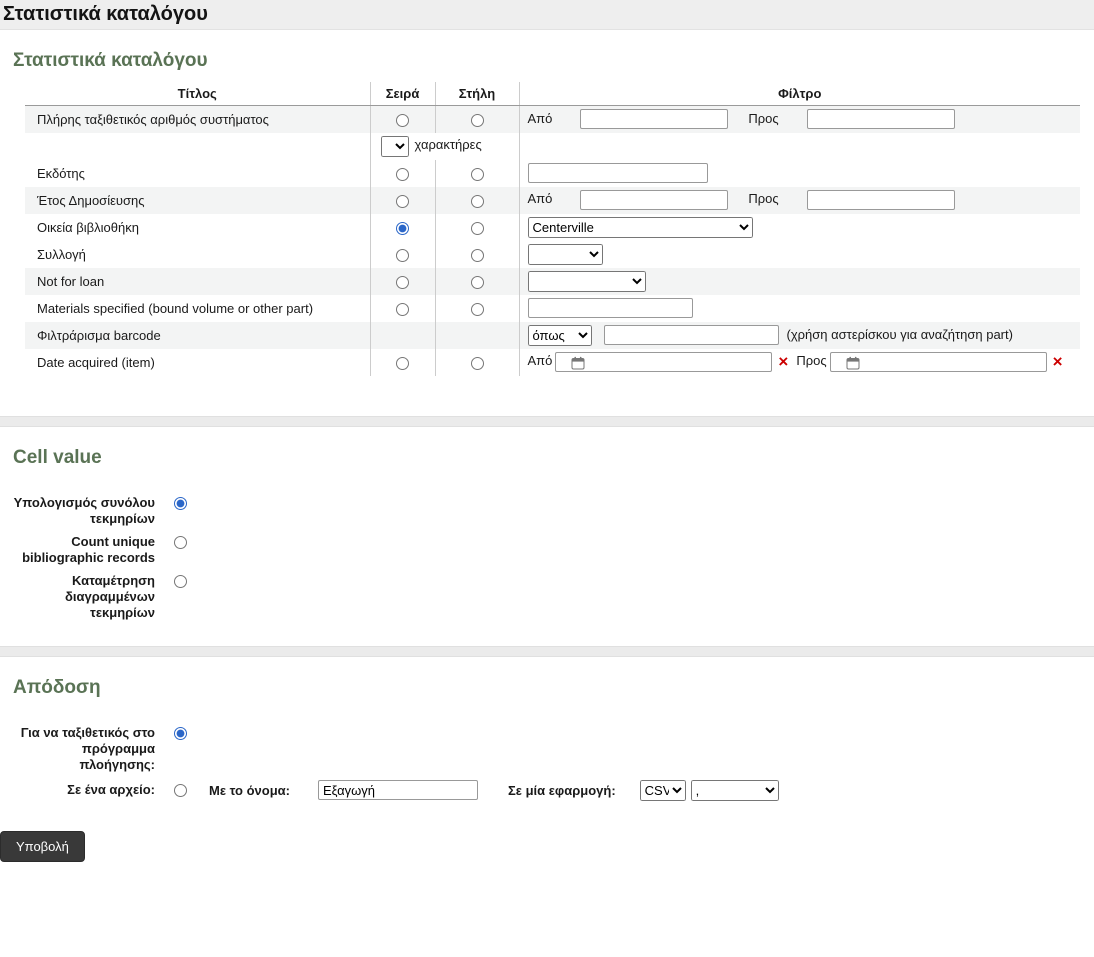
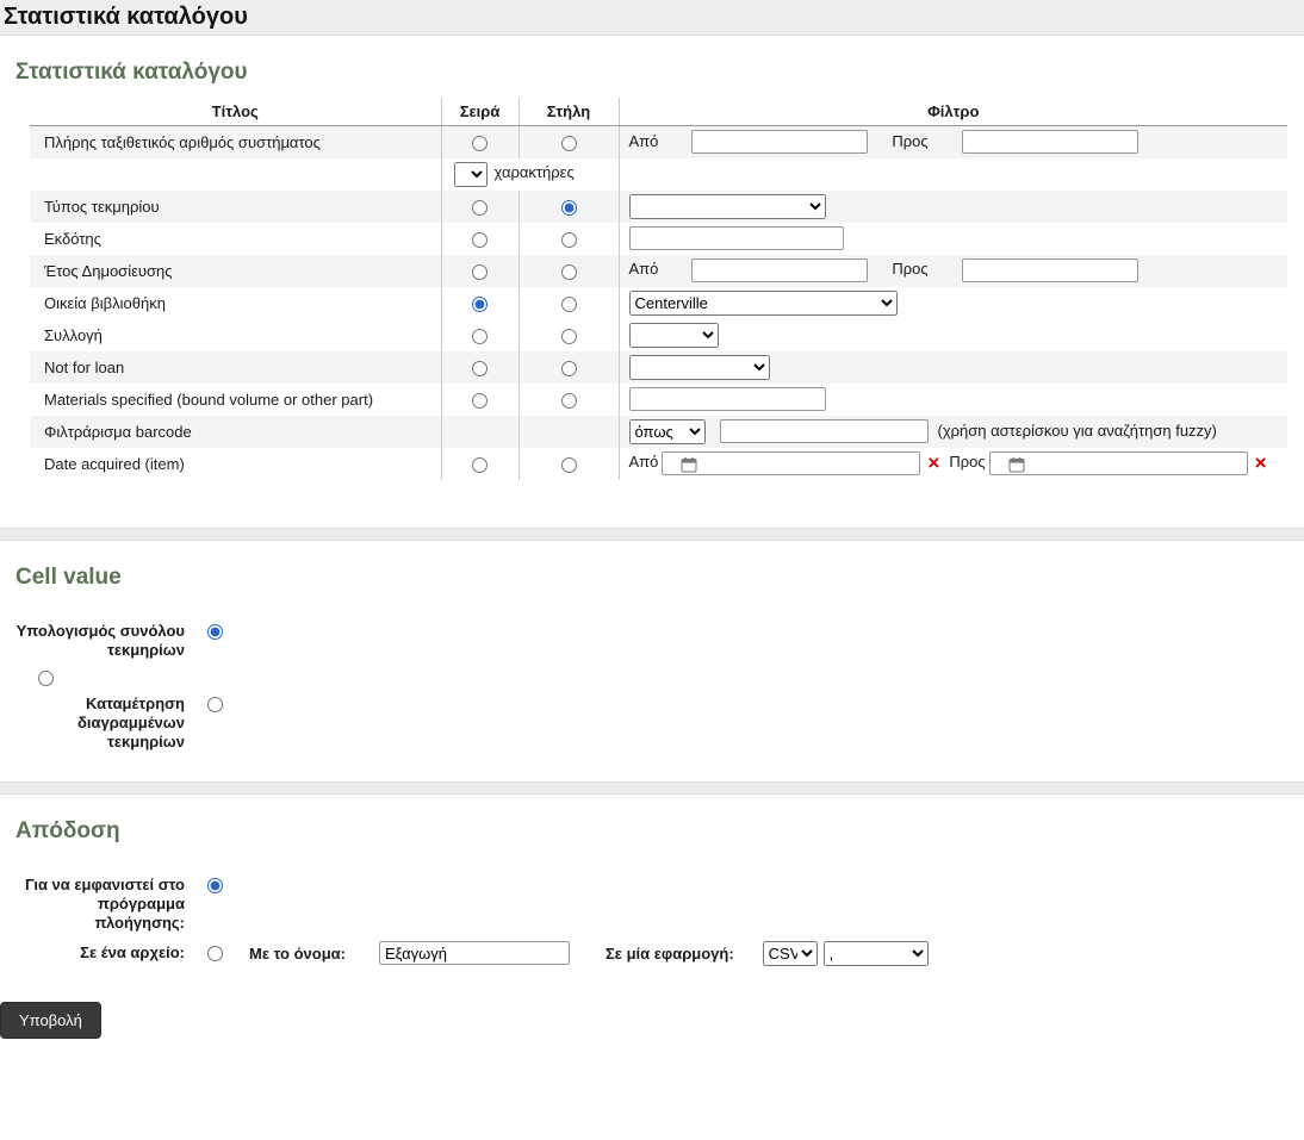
  Στατιστικά καταλόγου
  Στατιστικά καταλόγου
  Τίτλος	Σειρά	Στήλη	Φίλτρο
  Πλήρης ταξιθετικός αριθμός συστήματος			Από Προς
  	χαρακτήρες
+ Τύπος τεκμηρίου
  Εκδότης
  Έτος Δημοσίευσης			Από Προς
  Οικεία βιβλιοθήκη			Centerville
  Συλλογή
  Not for loan
  Materials specified (bound volume or other part)
- Φιλτράρισμα barcode			όπως (χρήση αστερίσκου για αναζήτηση part)
+ Φιλτράρισμα barcode			όπως (χρήση αστερίσκου για αναζήτηση fuzzy)
  Date acquired (item)			Από × Προς ×
  Cell value
  Υπολογισμός συνόλου τεκμηρίων
- Count unique bibliographic records
  Καταμέτρηση διαγραμμένων τεκμηρίων
  Απόδοση
- Για να ταξιθετικός στο πρόγραμμα πλοήγησης:
+ Για να εμφανιστεί στο πρόγραμμα πλοήγησης:
  Σε ένα αρχείο:
  Με το όνομα:
  Εξαγωγή
  Σε μία εφαρμογή:
  CSV
  ,
  Υποβολή
